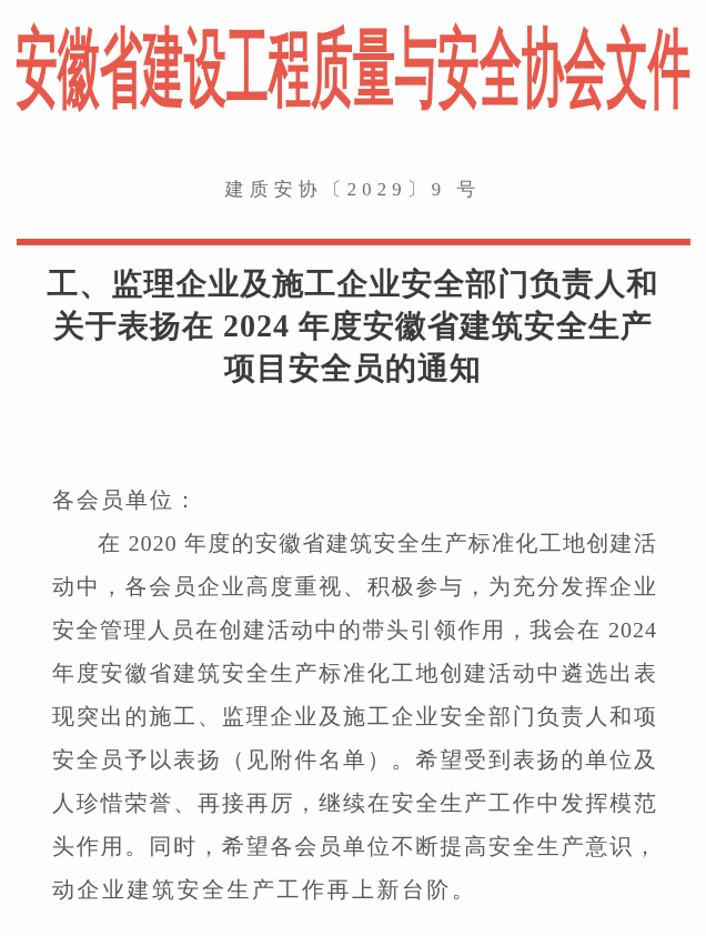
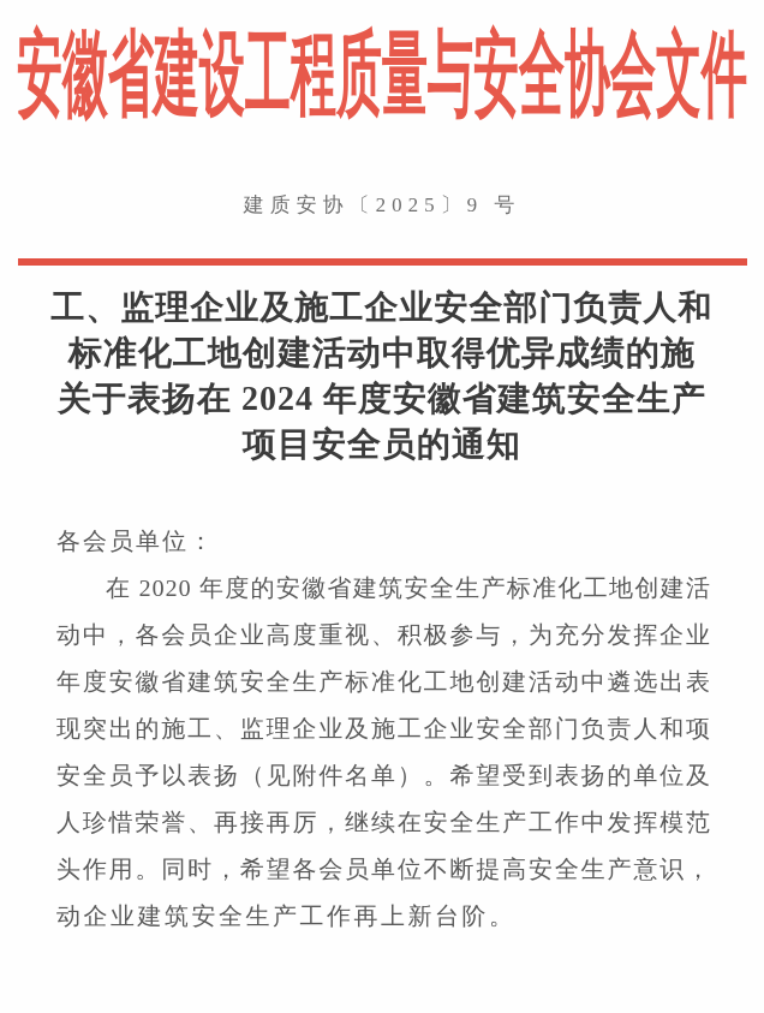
  安徽省建设工程质量与安全协会文件
- 建质安协〔2029〕9 号
+ 建质安协〔2025〕9 号
  工、监理企业及施工企业安全部门负责人和
+ 标准化工地创建活动中取得优异成绩的施
  关于表扬在 2024 年度安徽省建筑安全生产
  项目安全员的通知
  各会员单位：
  在 2020 年度的安徽省建筑安全生产标准化工地创建活
  动中，各会员企业高度重视、积极参与，为充分发挥企业
- 安全管理人员在创建活动中的带头引领作用，我会在 2024
  年度安徽省建筑安全生产标准化工地创建活动中遴选出表
  现突出的施工、监理企业及施工企业安全部门负责人和项
  安全员予以表扬（见附件名单）。希望受到表扬的单位及
  人珍惜荣誉、再接再厉，继续在安全生产工作中发挥模范
  头作用。同时，希望各会员单位不断提高安全生产意识，
  动企业建筑安全生产工作再上新台阶。
